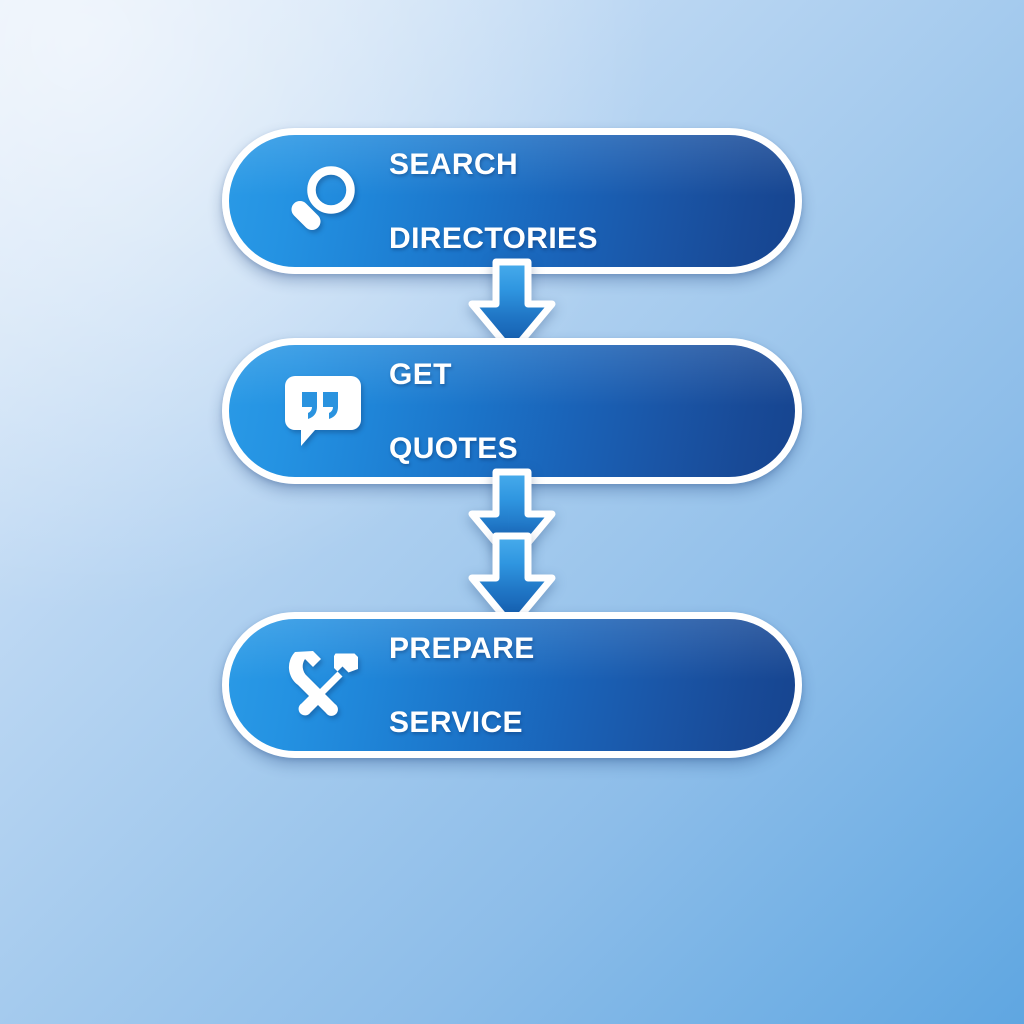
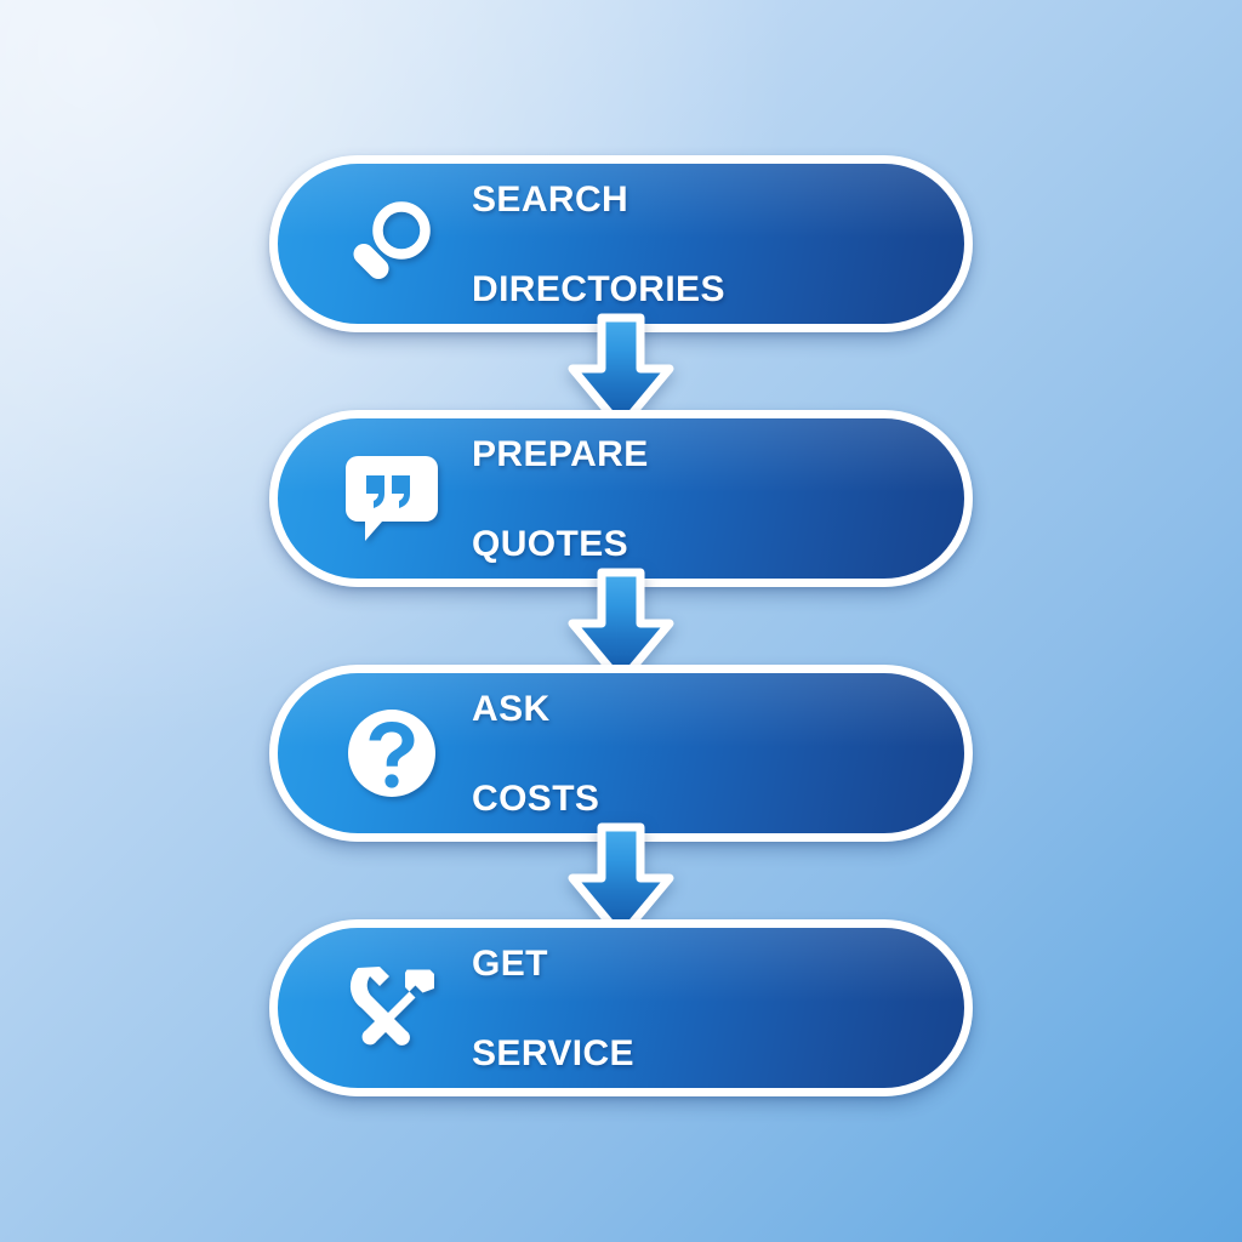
  SEARCH
  DIRECTORIES
- GET
+ PREPARE
  QUOTES
+ ASK
+ COSTS
- PREPARE
+ GET
  SERVICE
